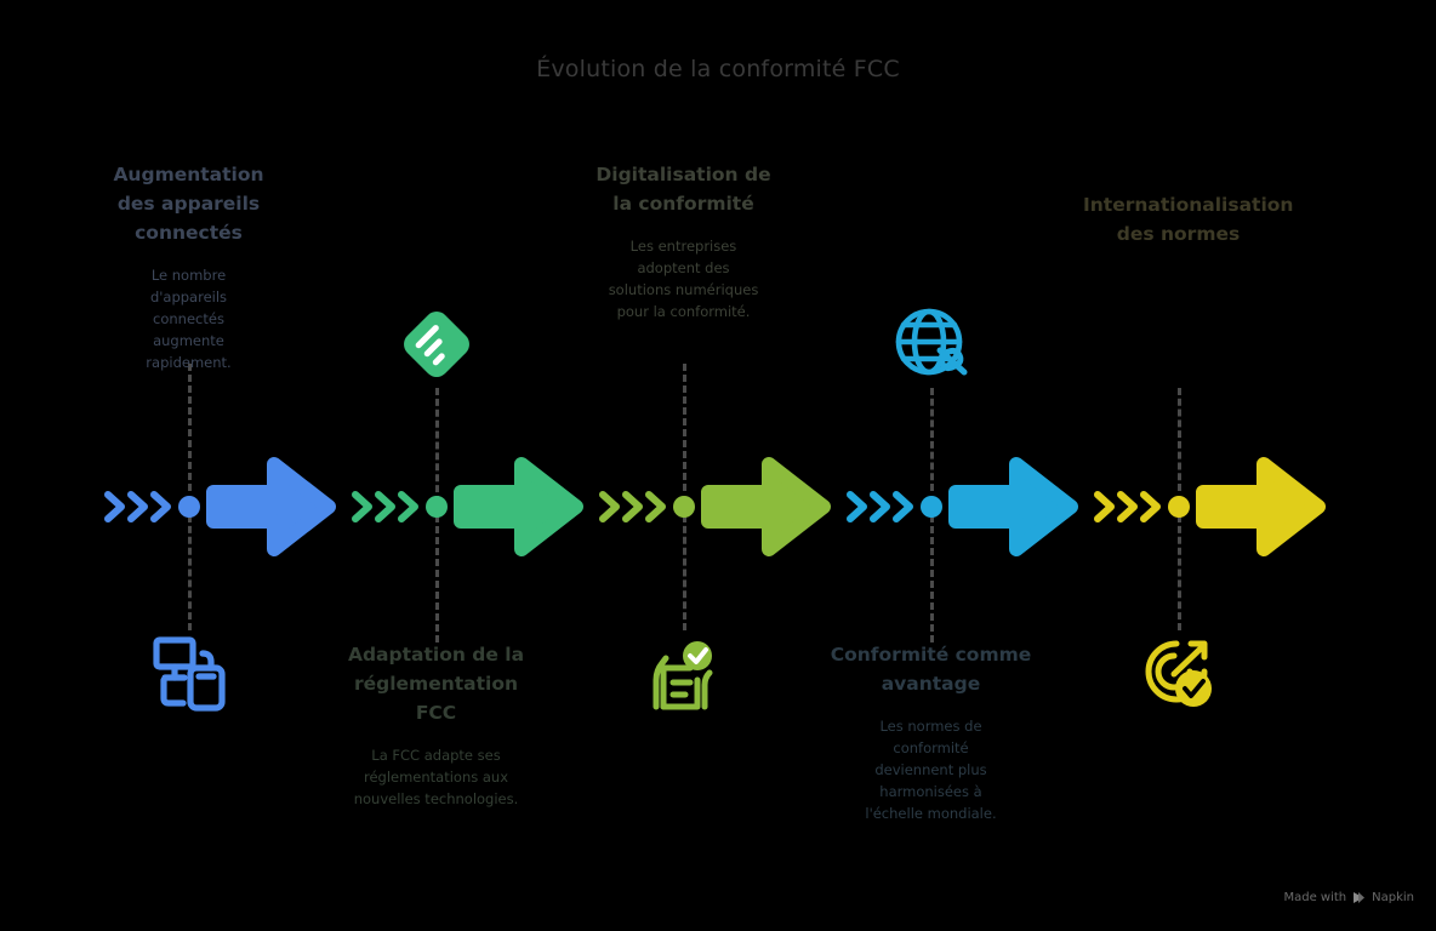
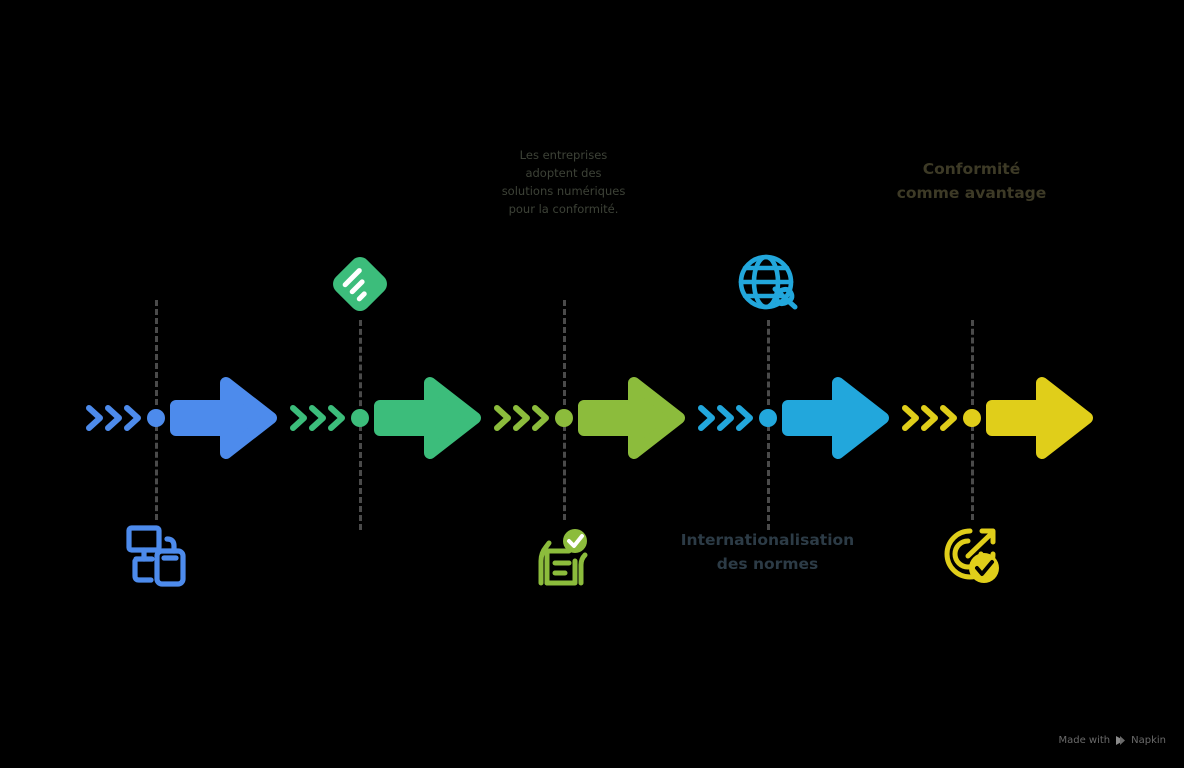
- Évolution de la conformité FCC
- Augmentation des appareils connectés
- Le nombre d'appareils connectés augmente rapidement.
- Adaptation de la réglementation FCC
- La FCC adapte ses réglementations aux nouvelles technologies.
- Digitalisation de la conformité
  Les entreprises adoptent des solutions numériques pour la conformité.
- Conformité comme avantage
+ Internationalisation des normes
- Les normes de conformité deviennent plus harmonisées à l'échelle mondiale.
- Internationalisation des normes
+ Conformité comme avantage
  Made with
  Napkin
